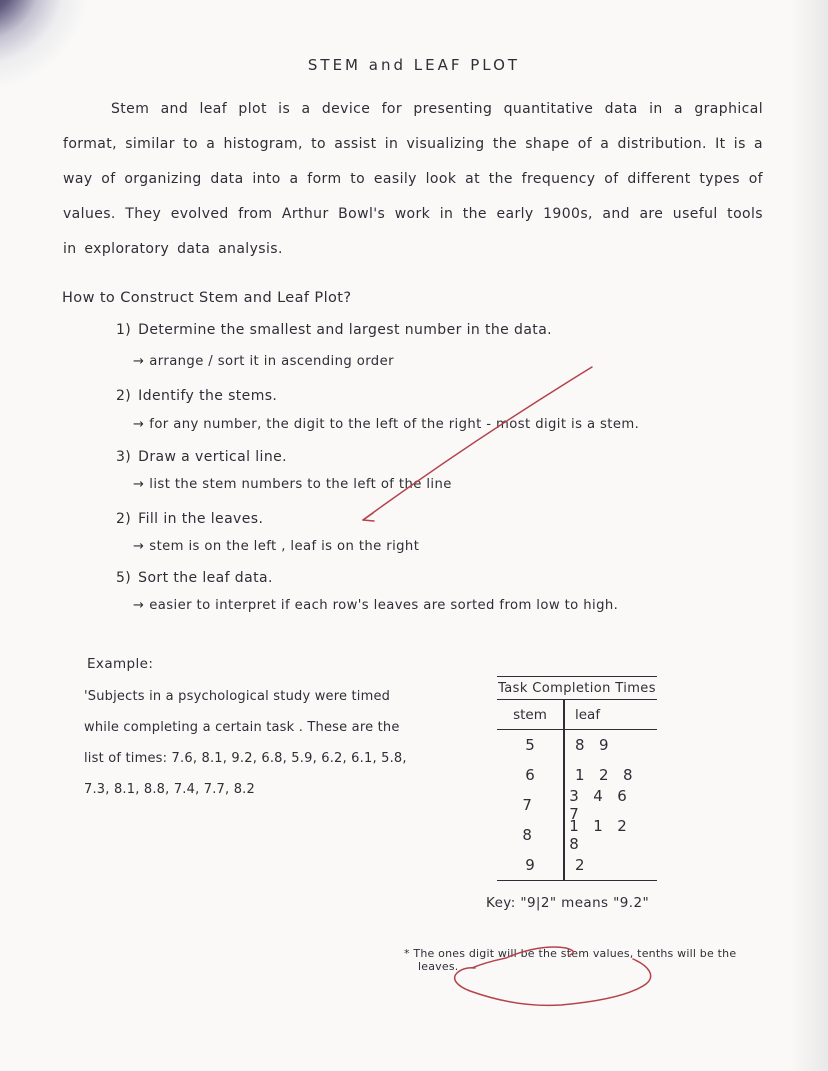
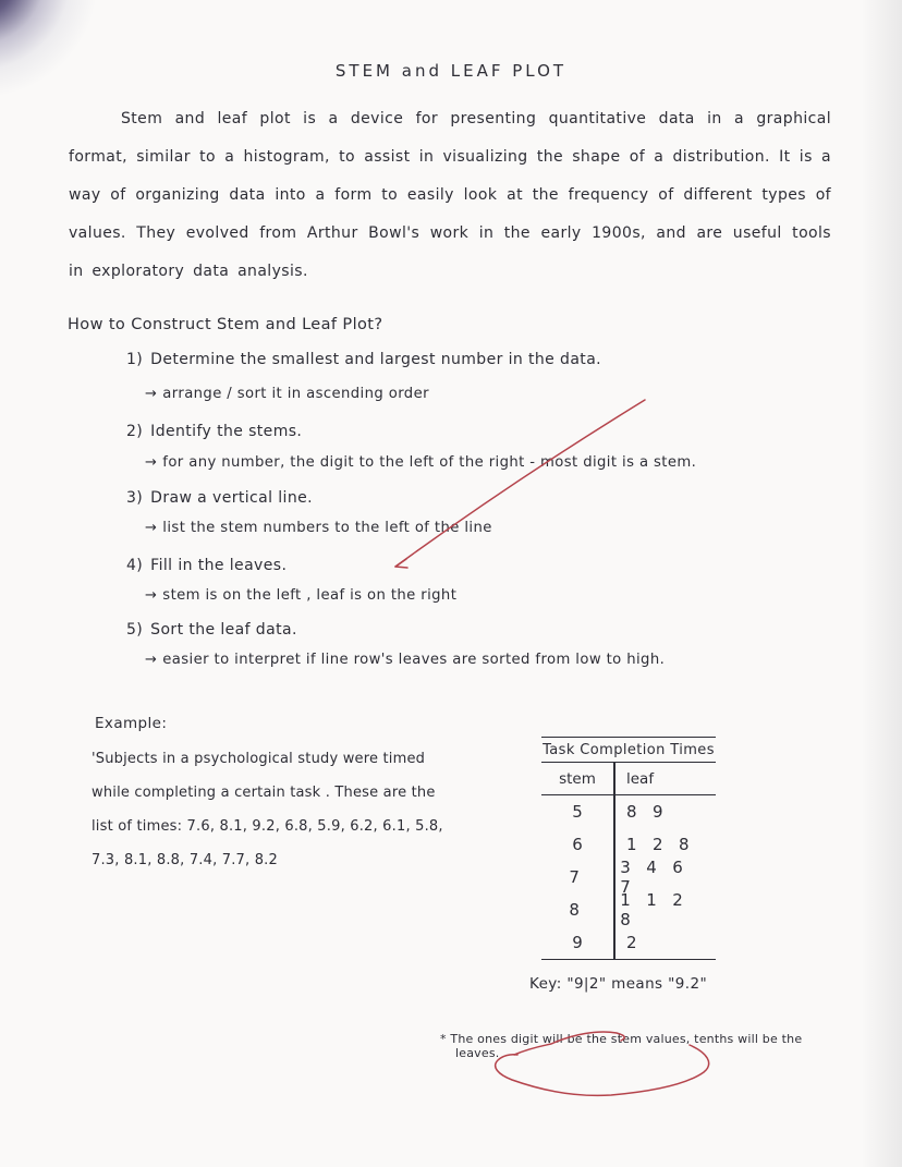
  STEM and LEAF PLOT
  Stem and leaf plot is a device for presenting quantitative data in a graphical
  format, similar to a histogram, to assist in visualizing the shape of a distribution. It is a
  way of organizing data into a form to easily look at the frequency of different types of
  values. They evolved from Arthur Bowl's work in the early 1900s, and are useful tools
  in exploratory data analysis.
  How to Construct Stem and Leaf Plot?
  1) Determine the smallest and largest number in the data.
  → arrange / sort it in ascending order
  2) Identify the stems.
  → for any number, the digit to the left of the right -ost digit is a stem.
  3) Draw a vertical line.
  → list the stem numbers to the left of the line
- 2) Fill in the leaves.
+ 4) Fill in the leaves.
  → stem is on the left , leaf is on the right
  5) Sort the leaf data.
- → easier to interpret if each row's leaves are sorted from low to high.
+ → easier to interpret if line row's leaves are sorted from low to high.
  Example:
  'Subjects in a psychological study were timed
  while completing a certain task . These are the
  list of times: 7.6, 8.1, 9.2, 6.8, 5.9, 6.2, 6.1, 5.8,
  7.3, 8.1, 8.8, 7.4, 7.7, 8.2
  Task Completion Times
  stem
  leaf
  5
  8 9
  6
  1 2 8
  7
  3 4 67
  8
  1 1 28
  9
  2
  Key: "9|2" means "9.2"
  * The ones digit wil be the stem values, tenths will be the
  leaves.
